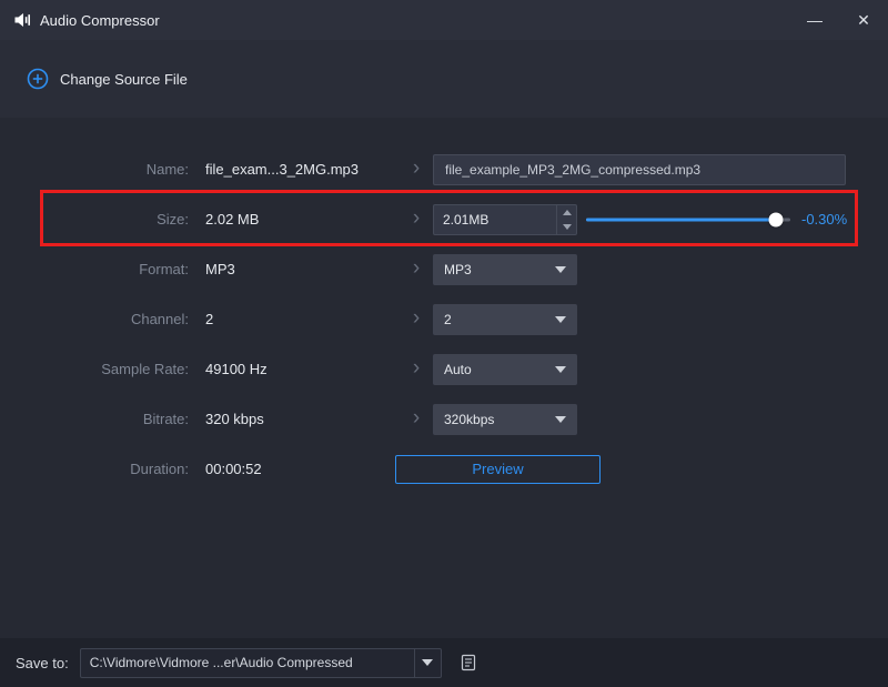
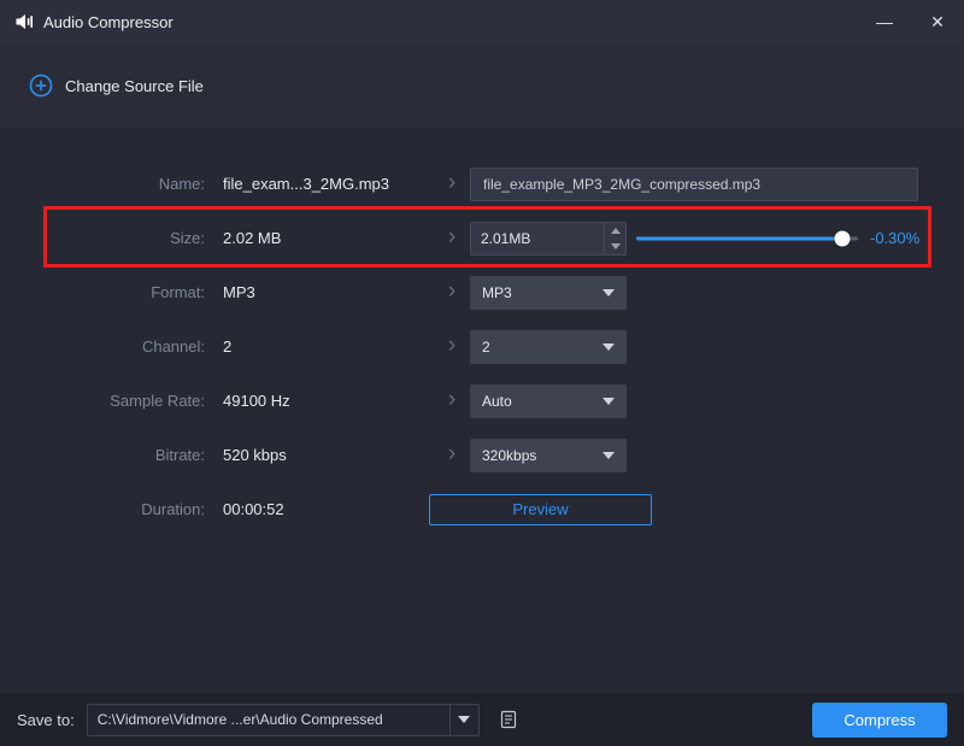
  Audio Compressor
  —
  ✕
  Change Source File
  Name:
  file_exam...3_2MG.mp3
  ›
  file_example_MP3_2MG_compressed.mp3
  Size:
  2.02 MB
  ›
  2.01MB
  -0.30%
  Format:
  MP3
  ›
  MP3
  Channel:
  2
  ›
  2
  Sample Rate:
  49100 Hz
  ›
  Auto
  Bitrate:
- 320 kbps
+ 520 kbps
  ›
  320kbps
  Duration:
  00:00:52
  Preview
  Save to:
  C:\Vidmore\Vidmore ...er\Audio Compressed
+ Compress
